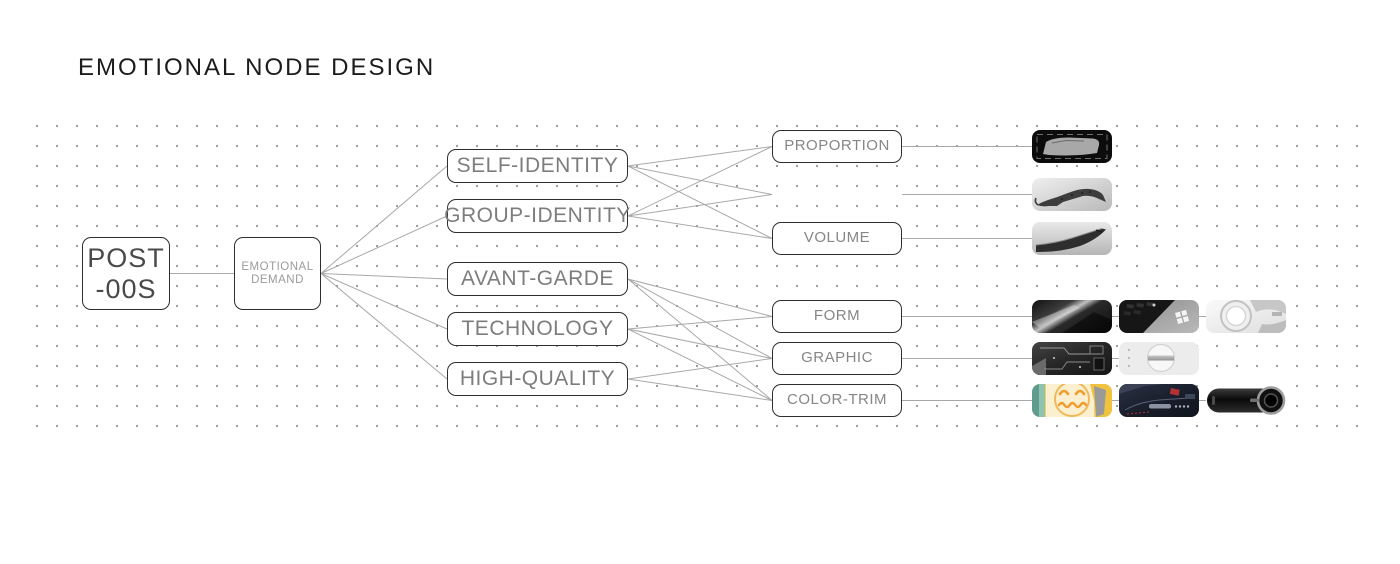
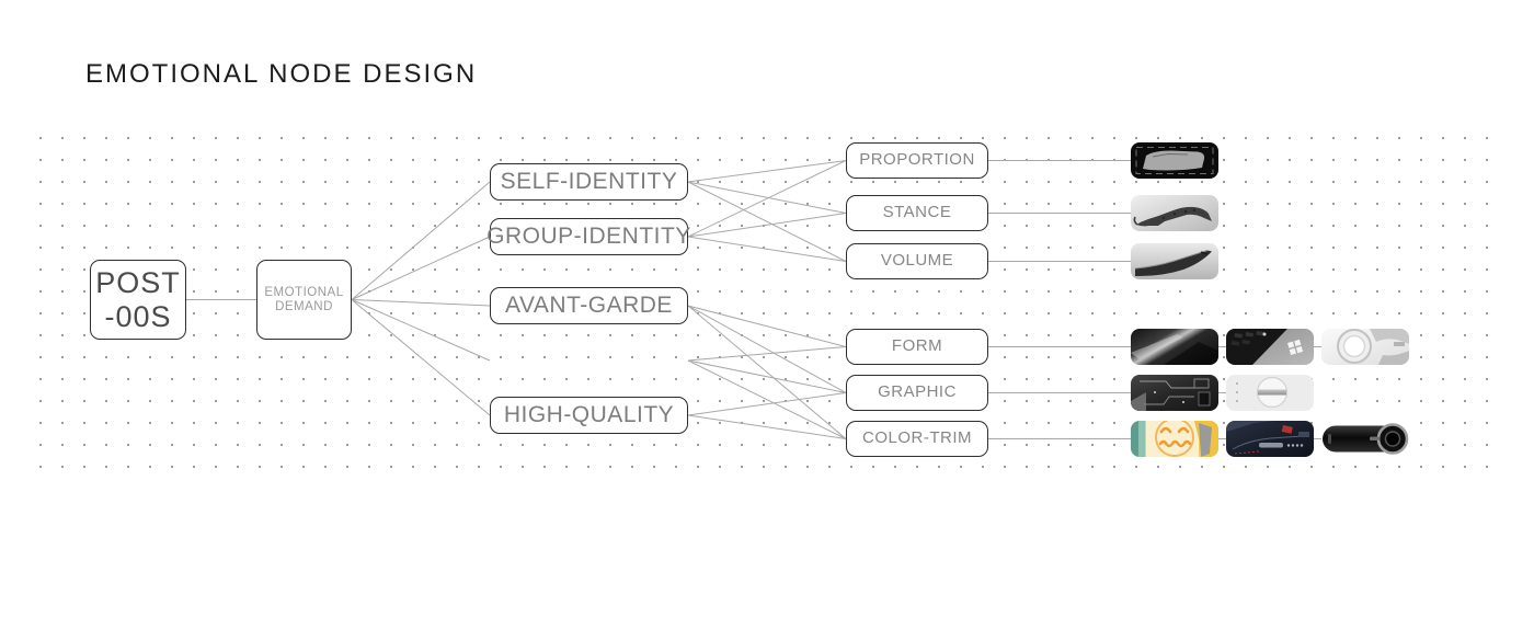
  EMOTIONAL NODE DESIGN
  POST
  -00S
  EMOTIONAL
  DEMAND
  SELF-IDENTITY
  GROUP-IDENTITY
  AVANT-GARDE
- TECHNOLOGY
  HIGH-QUALITY
  PROPORTION
+ STANCE
  VOLUME
  FORM
  GRAPHIC
  COLOR-TRIM
